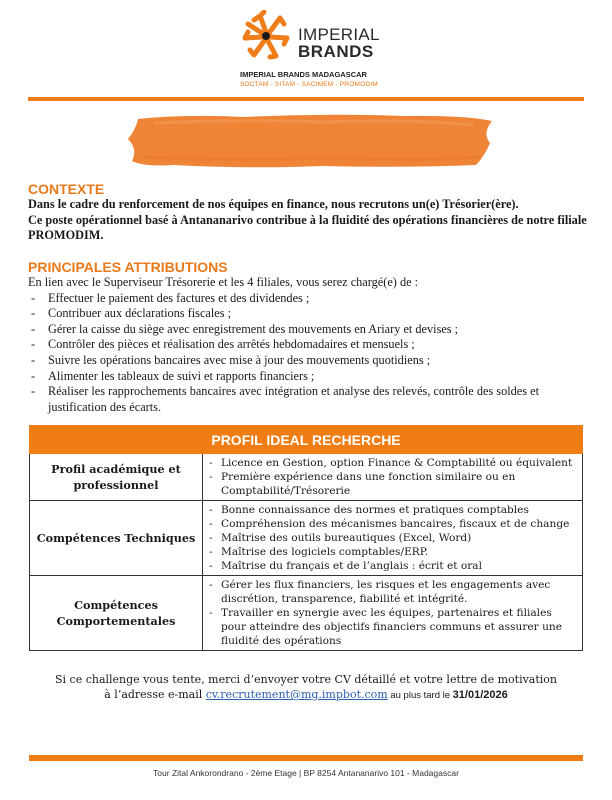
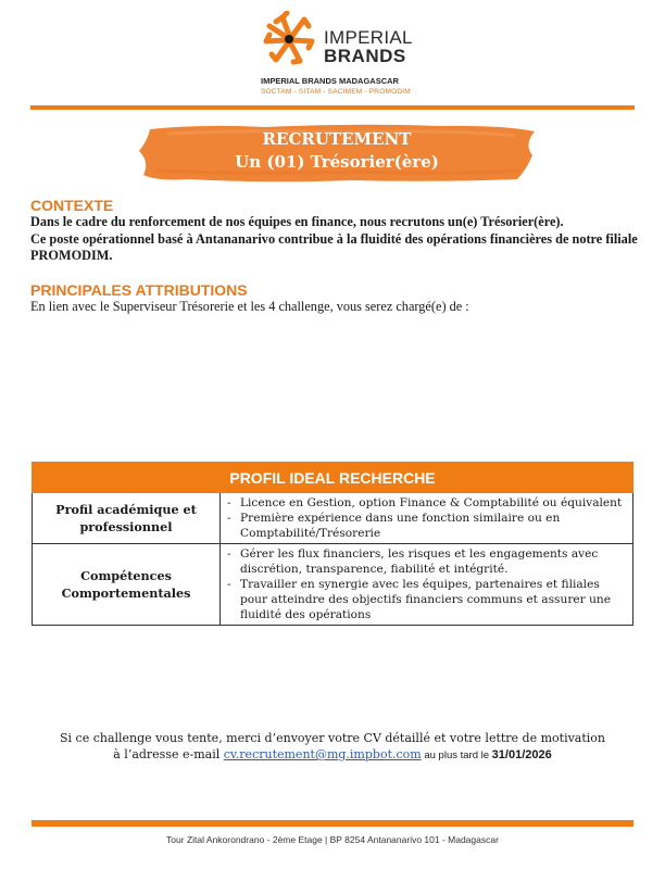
  IMPERIAL
  BRANDS
  IMPERIAL BRANDS MADAGASCAR
+ RECRUTEMENT
+ Un (01) Trésorier(ère)
  CONTEXTE
  Dans le cadre du renforcement de nos équipes en finance, nous recrutons un(e) Trésorier(ère).
  Ce poste opérationnel basé à Antananarivo contribue à la fluidité des opérations financières de notre filiale PROMODIM.
  PRINCIPALES ATTRIBUTIONS
- En lien avec le Superviseur Trésorerie et les 4 filiales, vous serez chargé(e) de :
+ En lien avec le Superviseur Trésorerie et les 4 challenge, vous serez chargé(e) de :
- Effectuer le paiement des factures et des dividendes ;
- Contribuer aux déclarations fiscales ;
- Gérer la caisse du siège avec enregistrement des mouvements en Ariary et devises ;
- Contrôler des pièces et réalisation des arrêtés hebdomadaires et mensuels ;
- Suivre les opérations bancaires avec mise à jour des mouvements quotidiens ;
- Alimenter les tableaux de suivi et rapports financiers ;
- Réaliser les rapprochements bancaires avec intégration et analyse des relevés, contrôle des soldes et justification des écarts.
  PROFIL IDEAL RECHERCHE
  Profil académique et professionnel	Licence en Gestion, option Finance & Comptabilité ou équivalent Première expérience dans une fonction similaire ou en Comptabilité/Trésorerie
- Compétences Techniques	Bonne connaissance des normes et pratiques comptables Compréhension des mécanismes bancaires, fiscaux et de change Maîtrise des outils bureautiques (Excel, Word) Maîtrise des logiciels comptables/ERP. Maîtrise du français et de l’anglais : écrit et oral
  Compétences Comportementales	Gérer les flux financiers, les risques et les engagements avec discrétion, transparence, fiabilité et intégrité. Travailler en synergie avec les équipes, partenaires et filiales pour atteindre des objectifs financiers communs et assurer une fluidité des opérations
  Si ce challenge vous tente, merci d’envoyer votre CV détaillé et votre lettre de motivation
  à l’adresse e-mail cv.recrutement@mg.impbot.com au plus tard le 31/01/2026
  Tour Zital Ankorondrano - 2ème Etage | BP 8254 Antananarivo 101 - Madagascar
